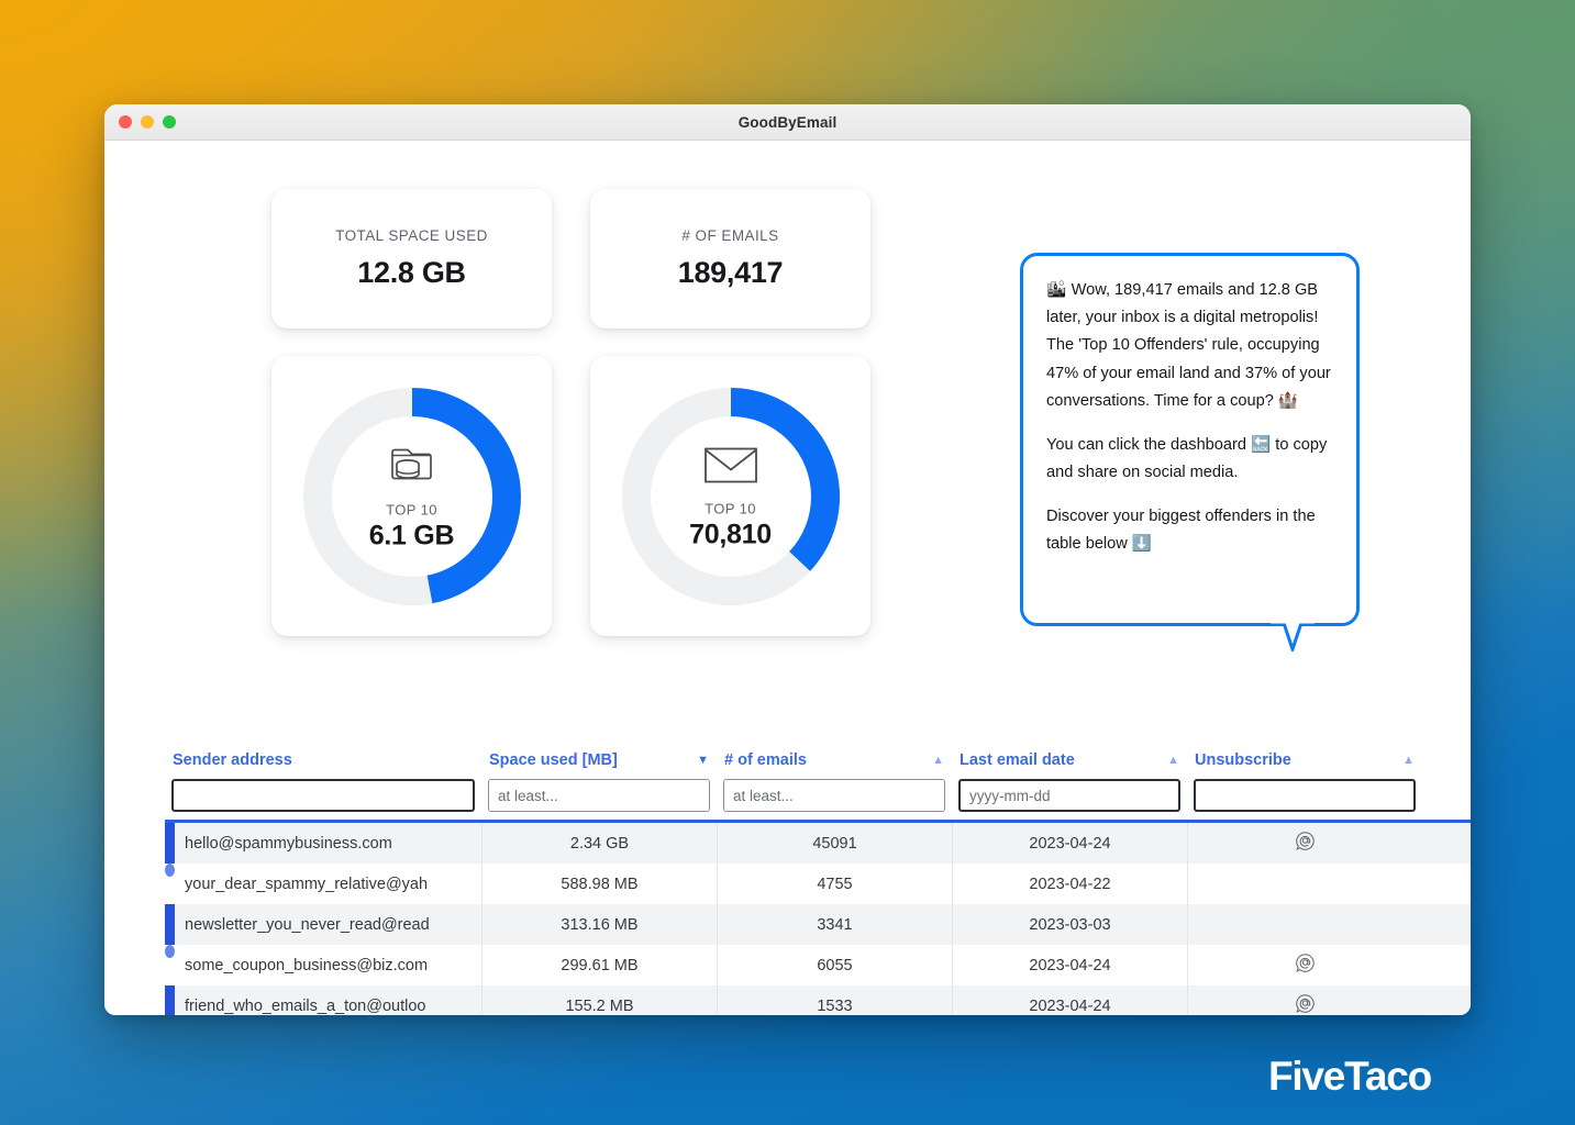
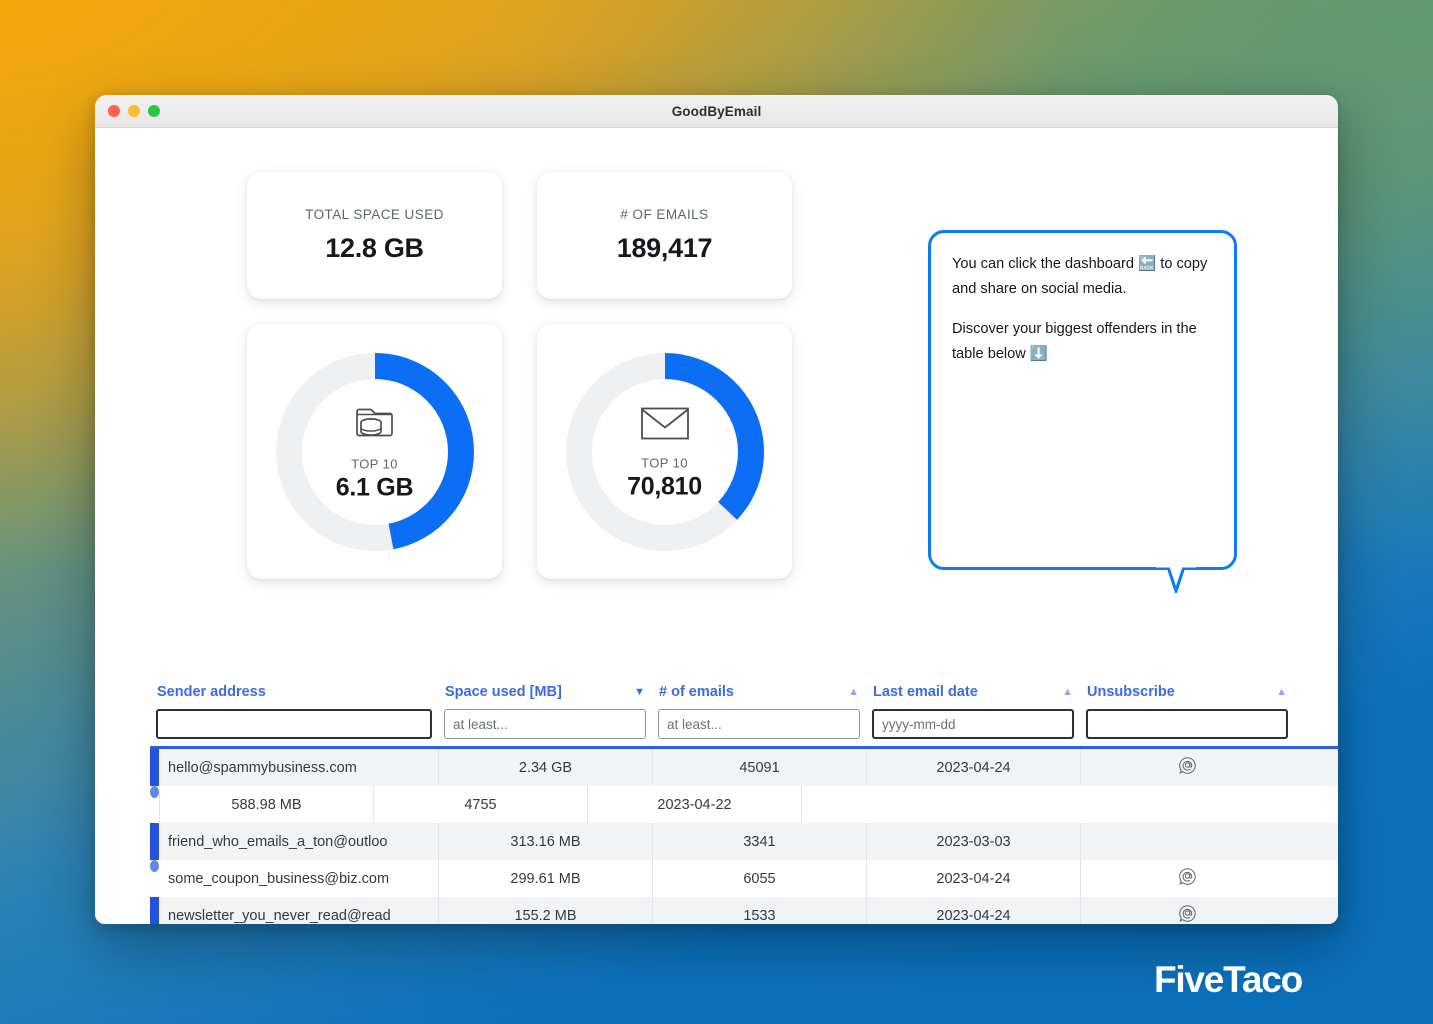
  GoodByEmail
  TOTAL SPACE USED
  12.8 GB
  # OF EMAILS
  189,417
  TOP 10
  6.1 GB
  TOP 10
  70,810
- 🏙 Wow, 189,417 emails and 12.8 GB later, your inbox is a digital metropolis! The 'Top 10 Offenders' rule, occupying 47% of your email land and 37% of your conversations. Time for a coup? 🏰
  You can click the dashboard 🔙 to copy and share on social media.
  Discover your biggest offenders in the table below ⬇️
  Sender address
  Space used [MB]
  ▼
  at least...
  # of emails
  ▲
  at least...
  Last email date
  ▲
  yyyy-mm-dd
  Unsubscribe
  ▲
  hello@spammybusiness.com
  2.34 GB
  45091
  2023-04-24
- your_dear_spammy_relative@yah
  588.98 MB
  4755
  2023-04-22
- newsletter_you_never_read@read
+ friend_who_emails_a_ton@outloo
  313.16 MB
  3341
  2023-03-03
  some_coupon_business@biz.com
  299.61 MB
  6055
  2023-04-24
- friend_who_emails_a_ton@outloo
+ newsletter_you_never_read@read
  155.2 MB
  1533
  2023-04-24
  FiveTaco
